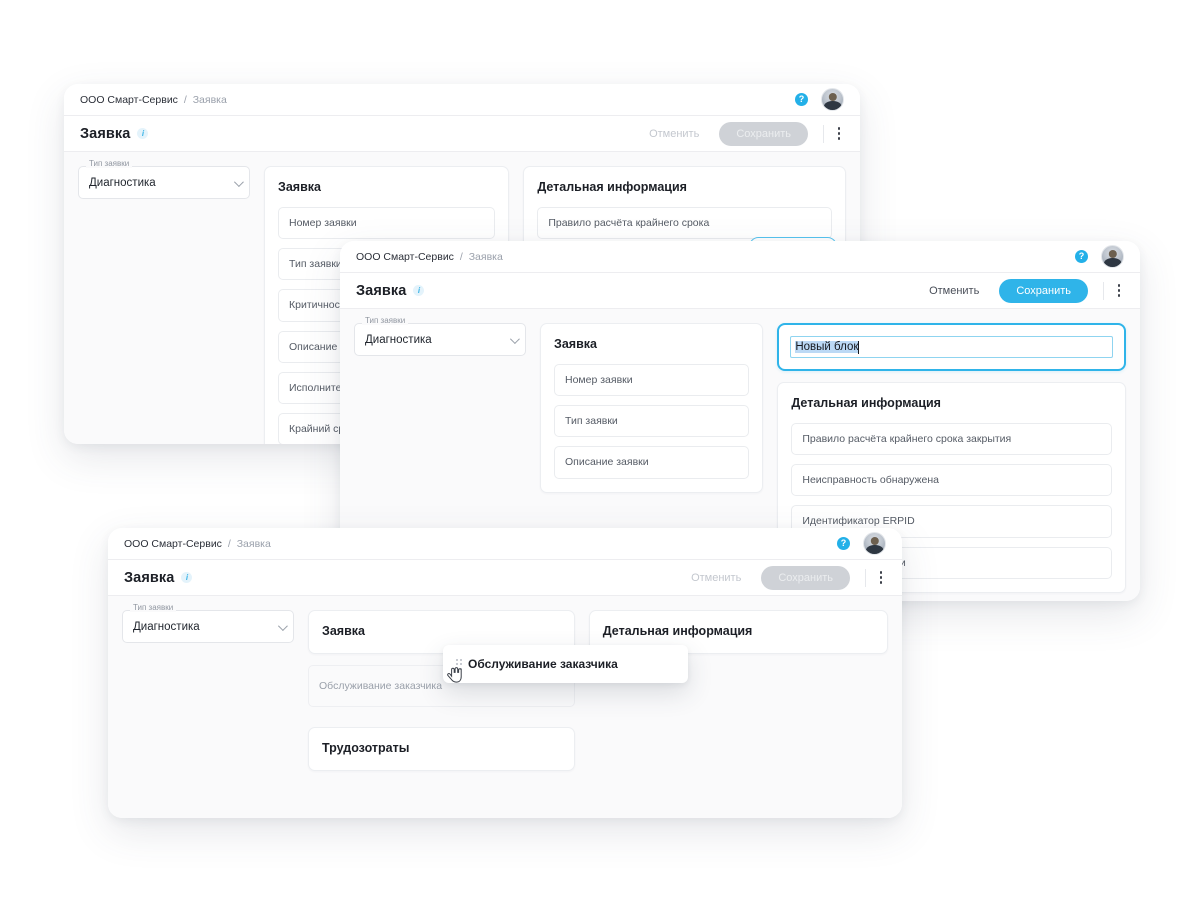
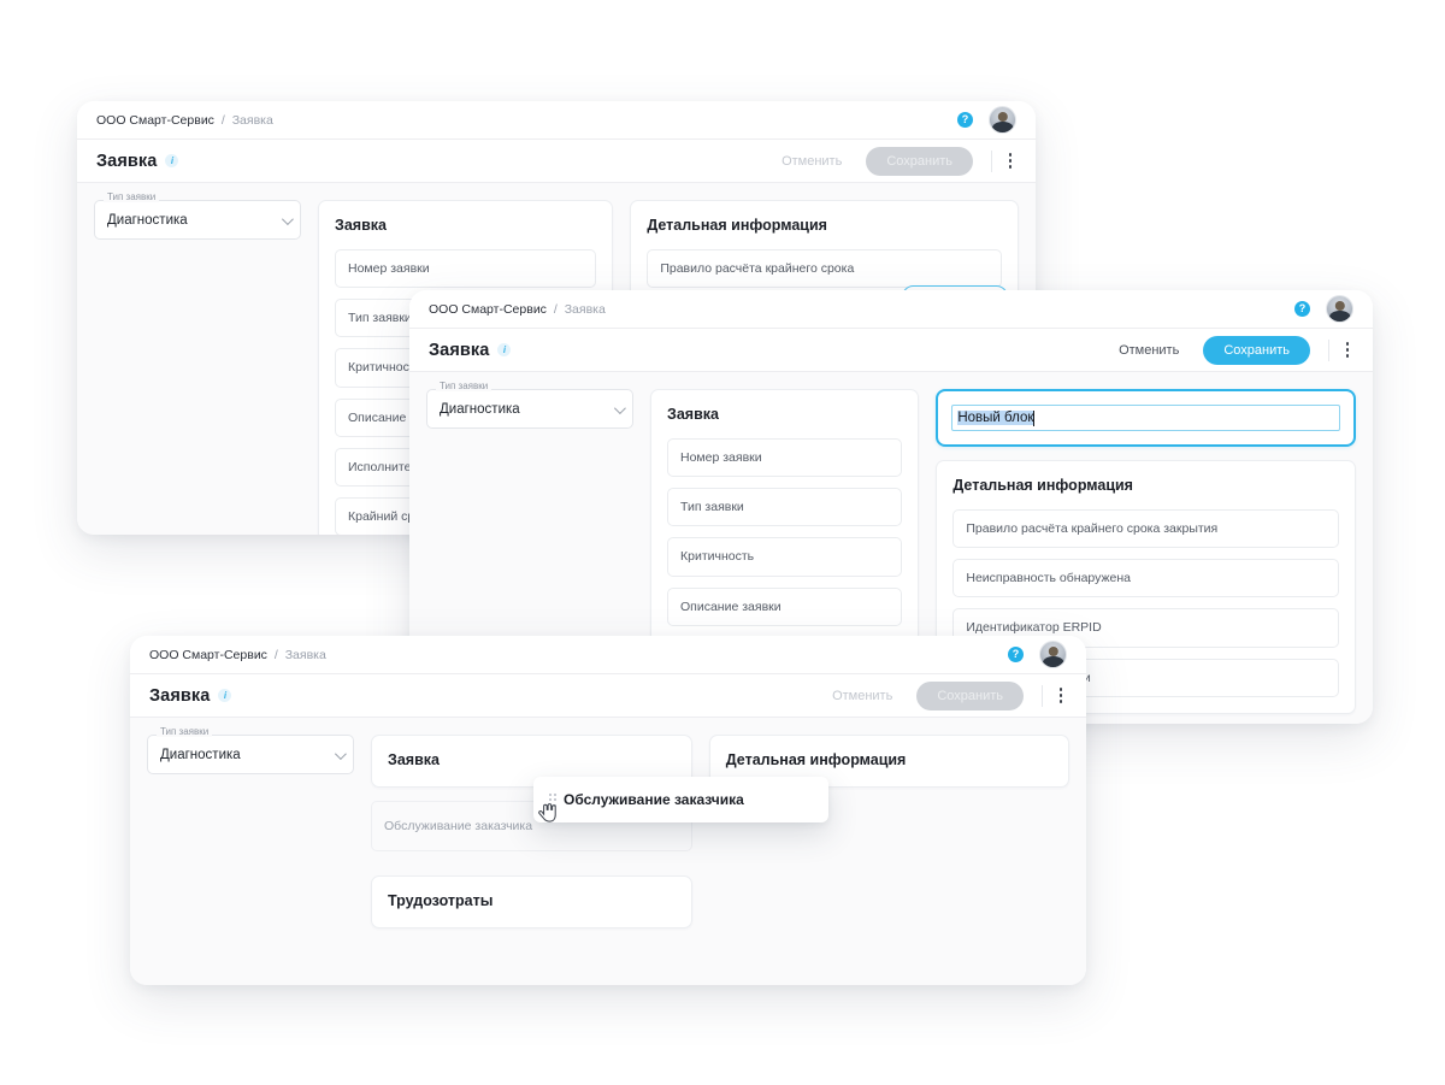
  ООО Смарт-Сервис / Заявка
  ?
  Заявка
  i
  Отменить
  Сохранить
  Тип заявки
  Диагностика
  Заявка
  Номер заявки
  Тип заявки
  Критичнос
  Исполните
  Крайний с
  Детальная информация
  Правило расчёта крайнего срока
  ООО Смарт-Сервис / Заявка
  ?
  Заявка
  i
  Отменить
  Сохранить
  Тип заявки
  Диагностика
  Заявка
  Номер заявки
  Тип заявки
+ Критичность
  Описание заявки
  Новый блок
  Детальная информация
  Правило расчёта крайнего срока закрытия
  Неисправность обнаружена
  Идентификатор ERPID
  ООО Смарт-Сервис / Заявка
  ?
  Заявка
  i
  Отменить
  Сохранить
  Тип заявки
  Диагностика
  Заявка
  Обслуживание заказчика
  Трудозотраты
  Детальная информация
  Обслуживание заказчика
